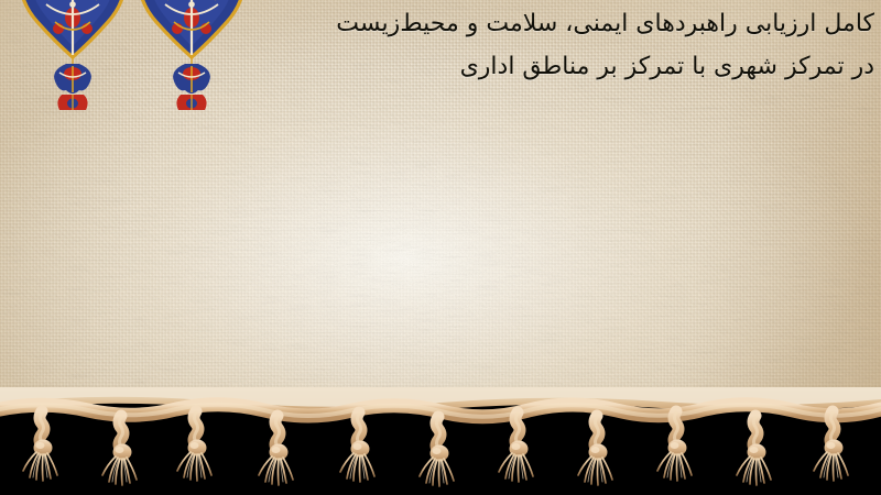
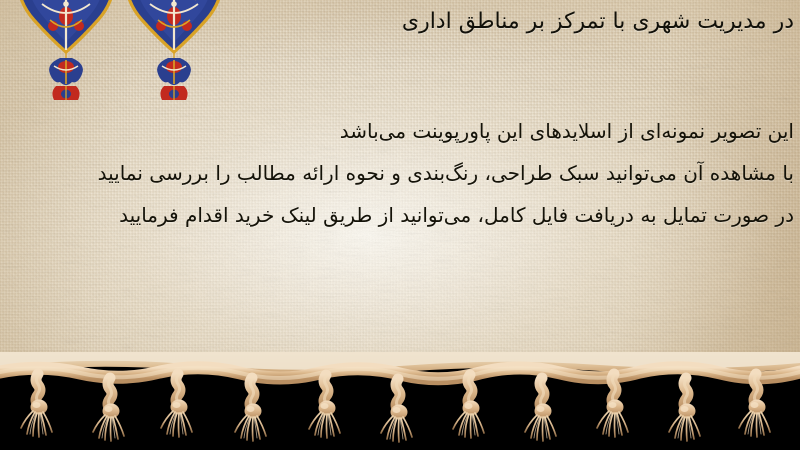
- کامل ارزیابی راهبردهای ایمنی، سلامت و محیط‌زیست
- در تمرکز شهری با تمرکز بر مناطق اداری
+ در مدیریت شهری با تمرکز بر مناطق اداری
+ این تصویر نمونه‌ای از اسلایدهای این پاورپوینت می‌باشد
+ با مشاهده آن میتوانید سبک طراحی، رنگ‌بندی و نحوه ارائه مطالب را بررسی نمایید
+ در صورت تمایل به دریافت فایل کامل، می‌توانید از طریق لینک خرید اقدام فرمایید
